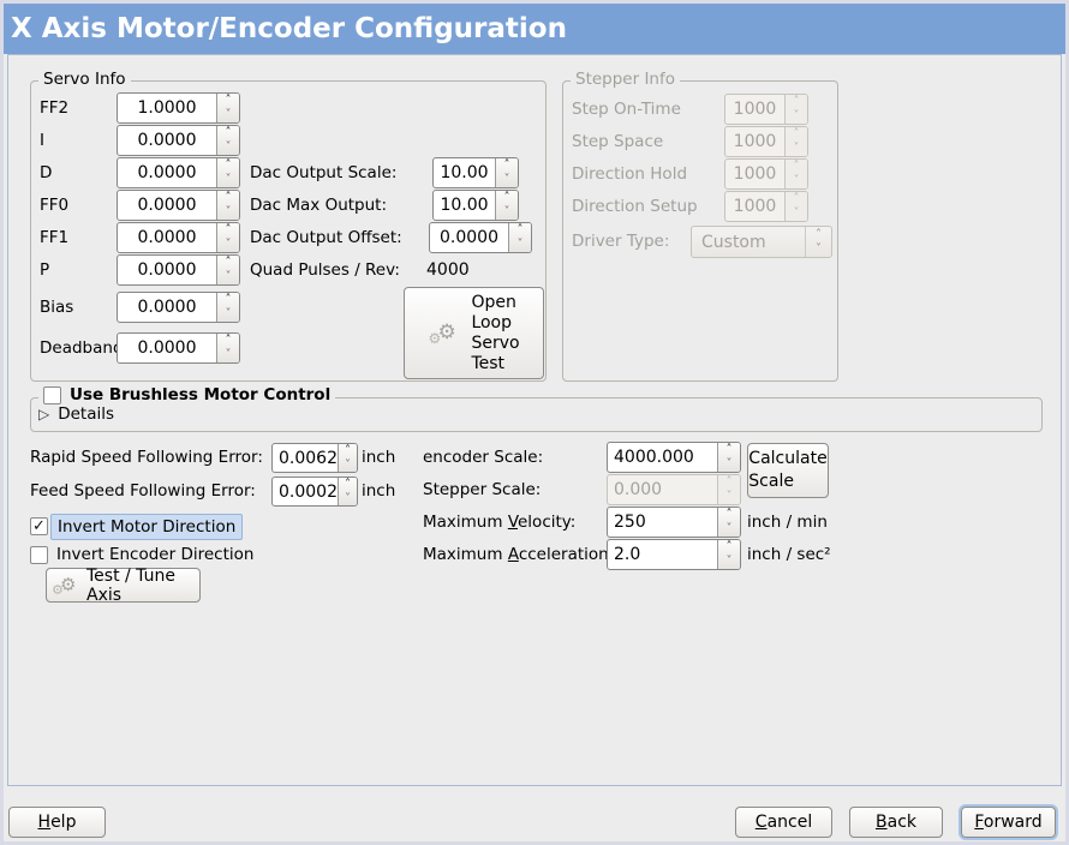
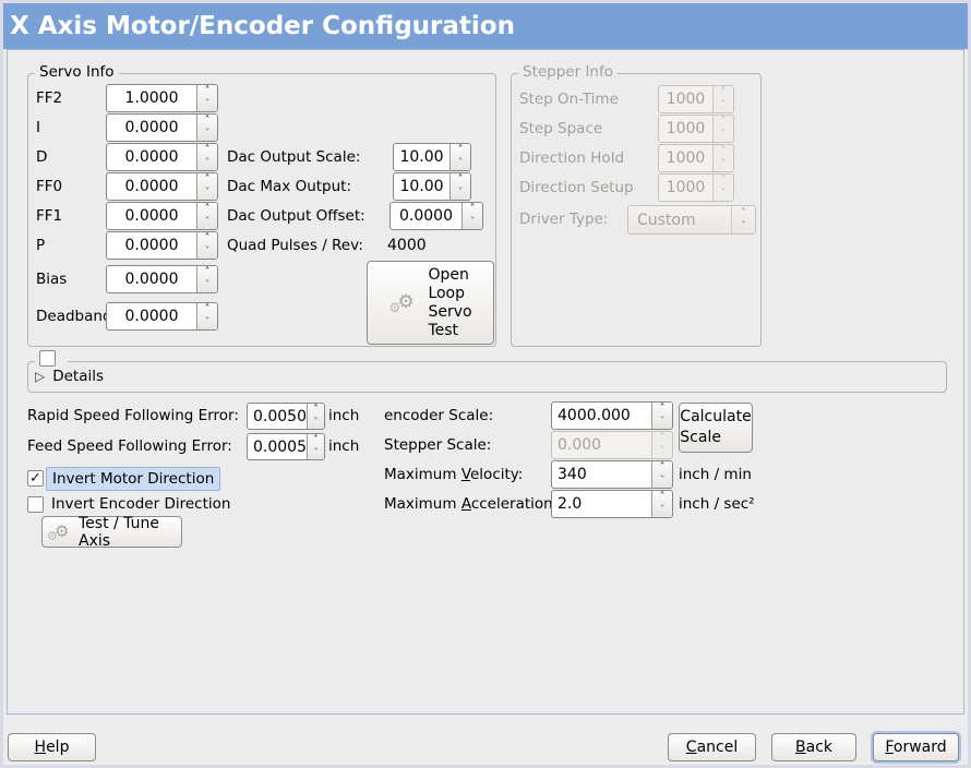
  X Axis Motor/Encoder Configuration
  Servo Info
  FF2
  I
  D
  FF0
  FF1
  P
  Bias
  Deadban
  1.0000
  ˄
  ˅
  0.0000
  ˄
  ˅
  0.0000
  ˄
  ˅
  0.0000
  ˄
  ˅
  0.0000
  ˄
  ˅
  0.0000
  ˄
  ˅
  0.0000
  ˄
  ˅
  0.0000
  ˄
  ˅
  Dac Output Scale:
  Dac Max Output:
  Dac Output Offset:
  Quad Pulses / Rev:
  10.00
  ˄
  ˅
  10.00
  ˄
  ˅
  0.0000
  ˄
  ˅
  4000
  ⚙
  ⚙
  Open
  Loop
  Servo
  Test
  Stepper Info
  Step On-Time
  Step Space
  Direction Hold
  Direction Setup
  Driver Type:
  1000
  ˄
  ˅
  1000
  ˄
  ˅
  1000
  ˄
  ˅
  1000
  ˄
  ˅
  Custom
  ˄
  ˅
- Use Brushless Motor Control
  ▷
  Details
  Rapid Speed Following Error:
- 0.0062
+ 0.0050
  ˄
  ˅
  inch
  Feed Speed Following Error:
- 0.0002
+ 0.0005
  ˄
  ˅
  inch
  encoder Scale:
  4000.000
  ˄
  ˅
  Calculate
  Scale
  Stepper Scale:
  0.000
  ˄
  ˅
  Maximum Velocity:
- 250
+ 340
  ˄
  ˅
  inch / min
  Maximum Acceleration
  2.0
  ˄
  ˅
  inch / sec²
  ✓
  Invert Motor Direction
  Invert Encoder Direction
  ⚙
  ⚙
  Test / Tune Axis
  Help
  Cancel
  Back
  Forward
